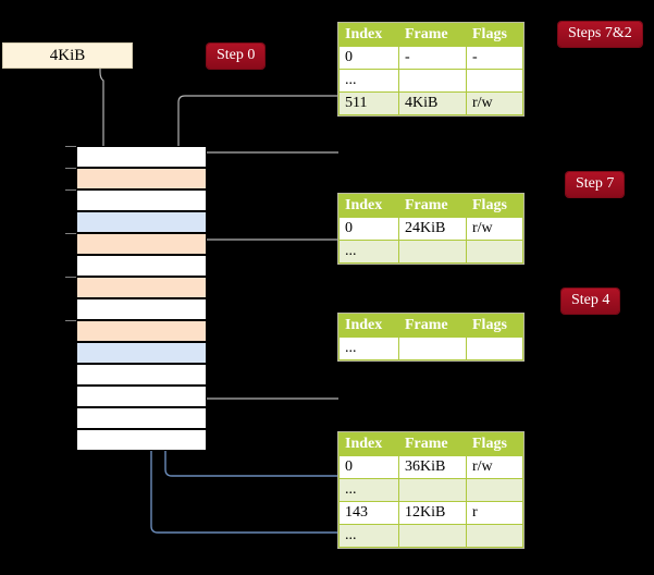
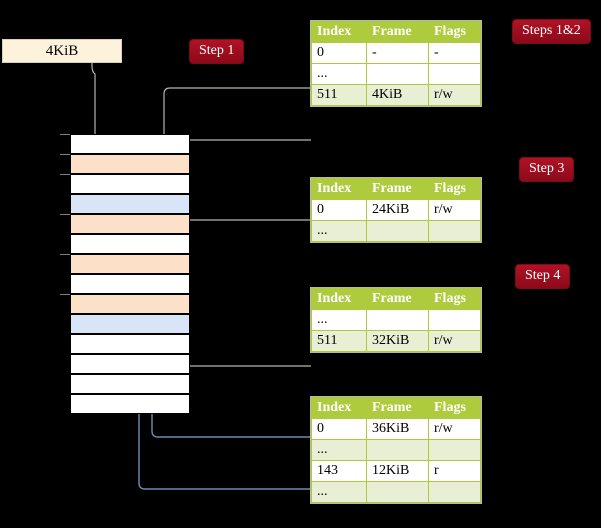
  4KiB
- Step 0
+ Step 1
- Steps 7&2
+ Steps 1&2
- Step 7
+ Step 3
  Step 4
  Index	Frame	Flags
  0	-	-
  ...
  511	4KiB	r/w
  Index	Frame	Flags
  0	24KiB	r/w
  ...
  Index	Frame	Flags
  ...
+ 511	32KiB	r/w
  Index	Frame	Flags
  0	36KiB	r/w
  ...
  143	12KiB	r
  ...
